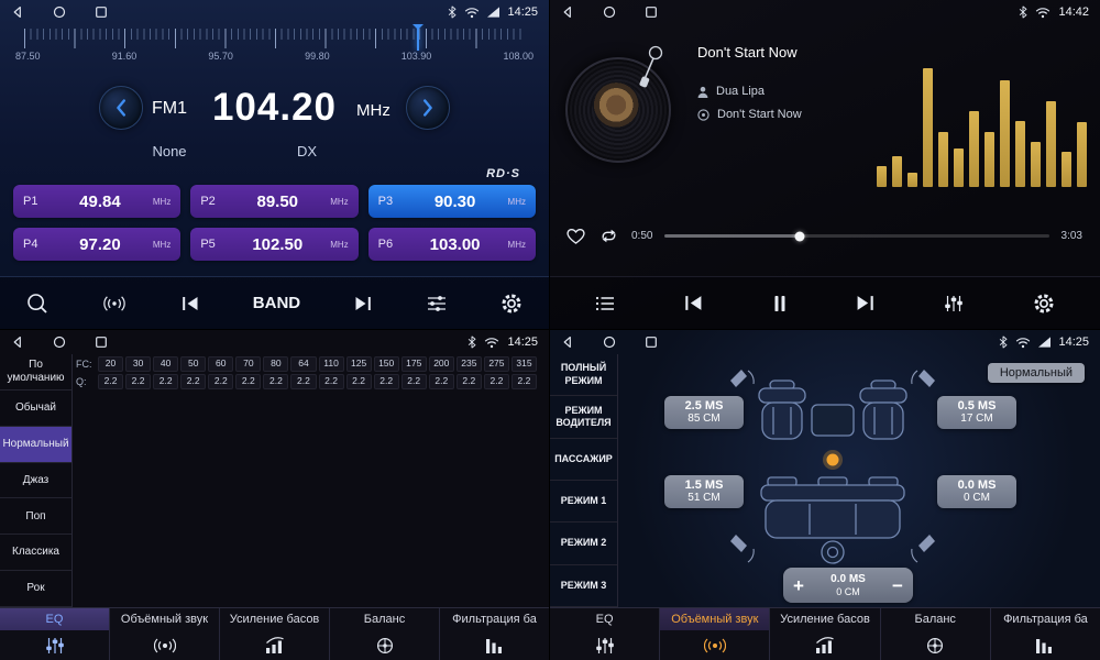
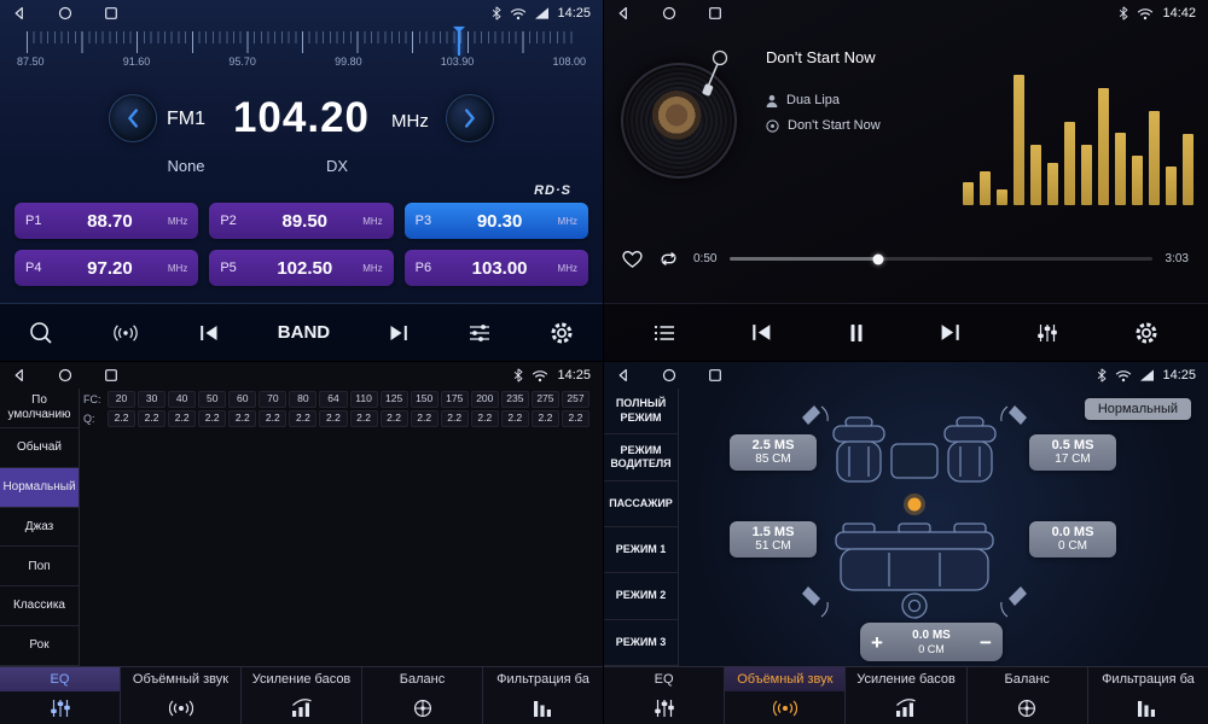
  14:25
  87.50
  91.60
  95.70
  99.80
  103.90
  108.00
  FM1
  104.20
  MHz
  None
  DX
  RD·S
  P1
- 49.84
+ 88.70
  MHz
  P2
  89.50
  MHz
  P3
  90.30
  MHz
  P4
  97.20
  MHz
  P5
  102.50
  MHz
  P6
  103.00
  MHz
  BAND
  14:42
  Don't Start Now
  Dua Lipa
  Don't Start Now
  0:50
  3:03
  14:25
  По умолчанию
  Обычай
  Нормальный
  Джаз
  Поп
  Классика
  Рок
  FC:
  20
  30
  40
  50
  60
  70
  80
  64
  110
  125
  150
  175
  200
  235
  275
- 315
+ 257
  Q:
  2.2
  2.2
  2.2
  2.2
  2.2
  2.2
  2.2
  2.2
  2.2
  2.2
  2.2
  2.2
  2.2
  2.2
  2.2
  2.2
  EQ
  Объёмный звук
  Усиление басов
  Баланс
  Фильтрация ба
  14:25
  ПОЛНЫЙ РЕЖИМ
  РЕЖИМ ВОДИТЕЛЯ
  ПАССАЖИР
  РЕЖИМ 1
  РЕЖИМ 2
  РЕЖИМ 3
  Нормальный
  2.5 MS
  85 CM
  0.5 MS
  17 CM
  1.5 MS
  51 CM
  0.0 MS
  0 CM
  +
  0.0 MS
  0 CM
  −
  EQ
  Объёмный звук
  Усиление басов
  Баланс
  Фильтрация ба
